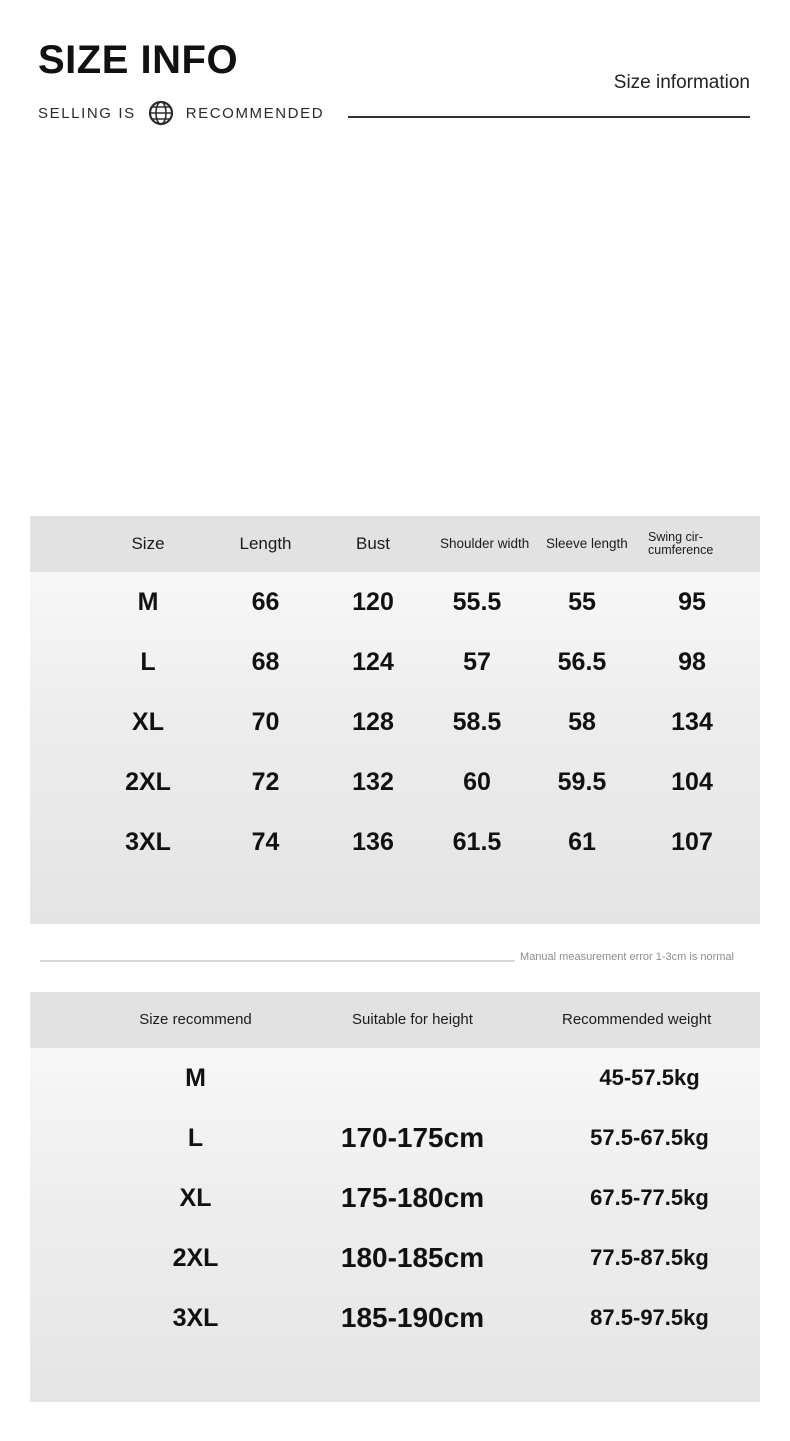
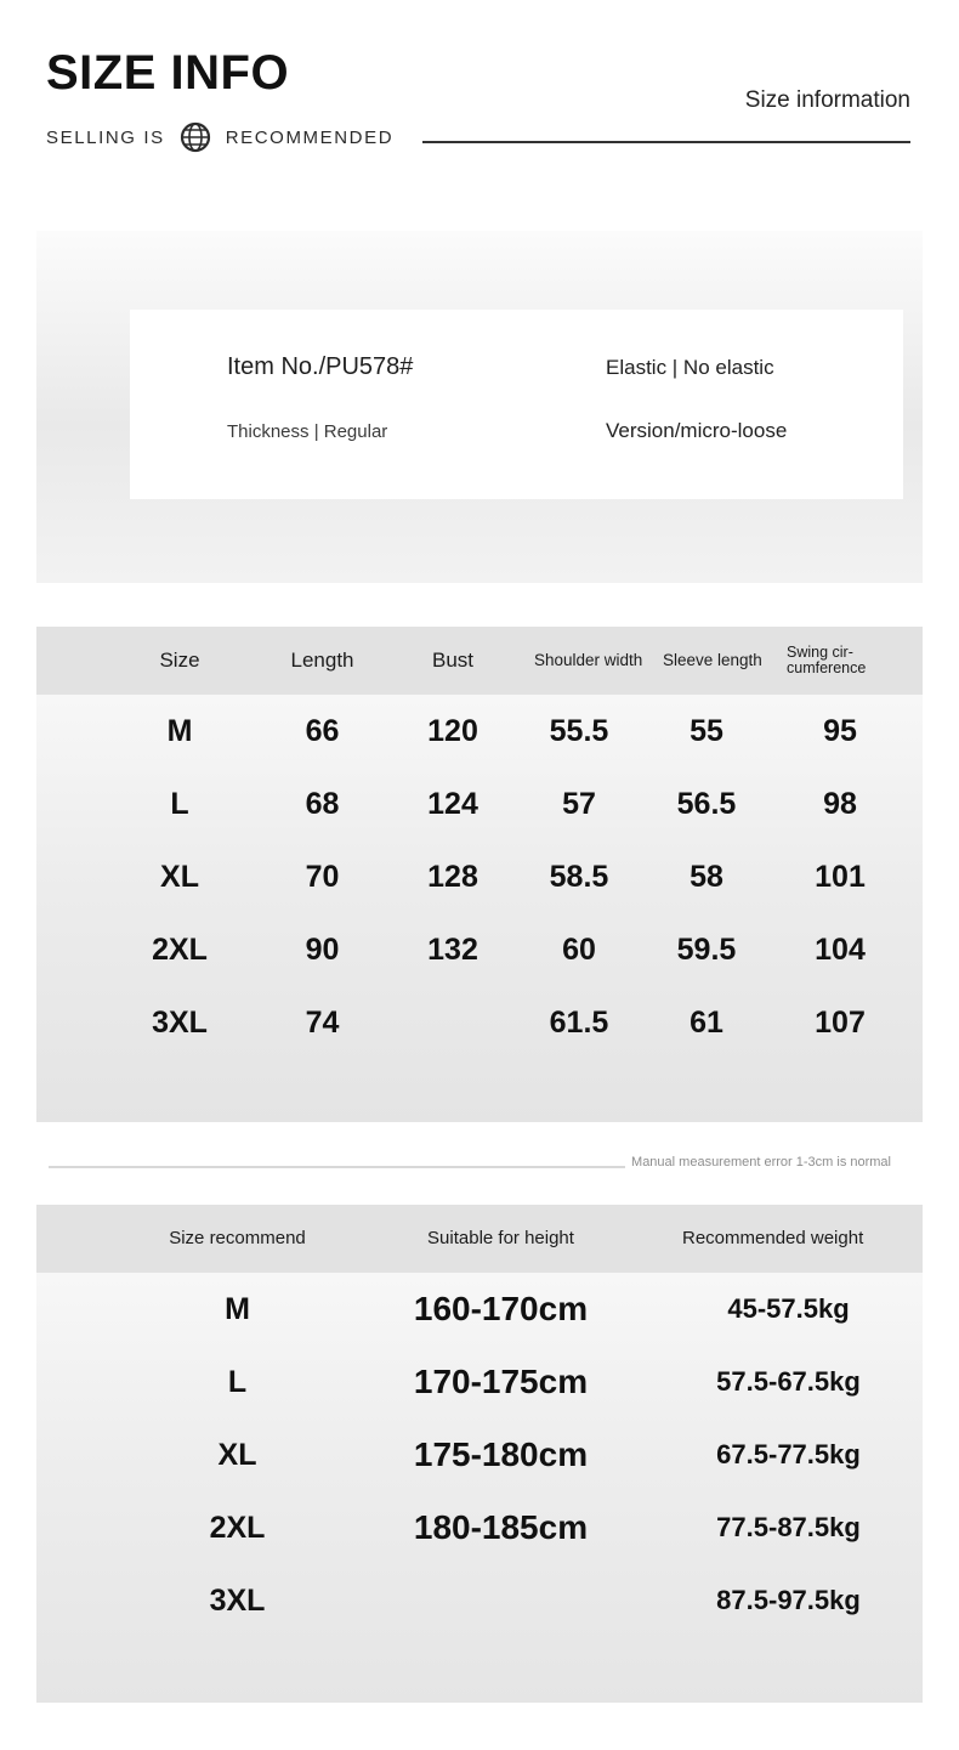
  SIZE INFO
  SELLING IS
  RECOMMENDED
  Size information
+ Item No./PU578#
+ Elastic | No elastic
+ Thickness | Regular
+ Version/micro-loose
  Size
  Length
  Bust
  Shoulder width
  Sleeve length
  Swing cir-cumference
  M
  66
  120
  55.5
  55
  95
  L
  68
  124
  57
  56.5
  98
  XL
  70
  128
  58.5
  58
- 134
+ 101
  2XL
- 72
+ 90
  132
  60
  59.5
  104
  3XL
  74
- 136
  61.5
  61
  107
  Manual measurement error 1-3cm is normal
  Size recommend
  Suitable for height
  Recommended weight
  M
+ 160-170cm
  45-57.5kg
  L
  170-175cm
  57.5-67.5kg
  XL
  175-180cm
  67.5-77.5kg
  2XL
  180-185cm
  77.5-87.5kg
  3XL
- 185-190cm
  87.5-97.5kg
